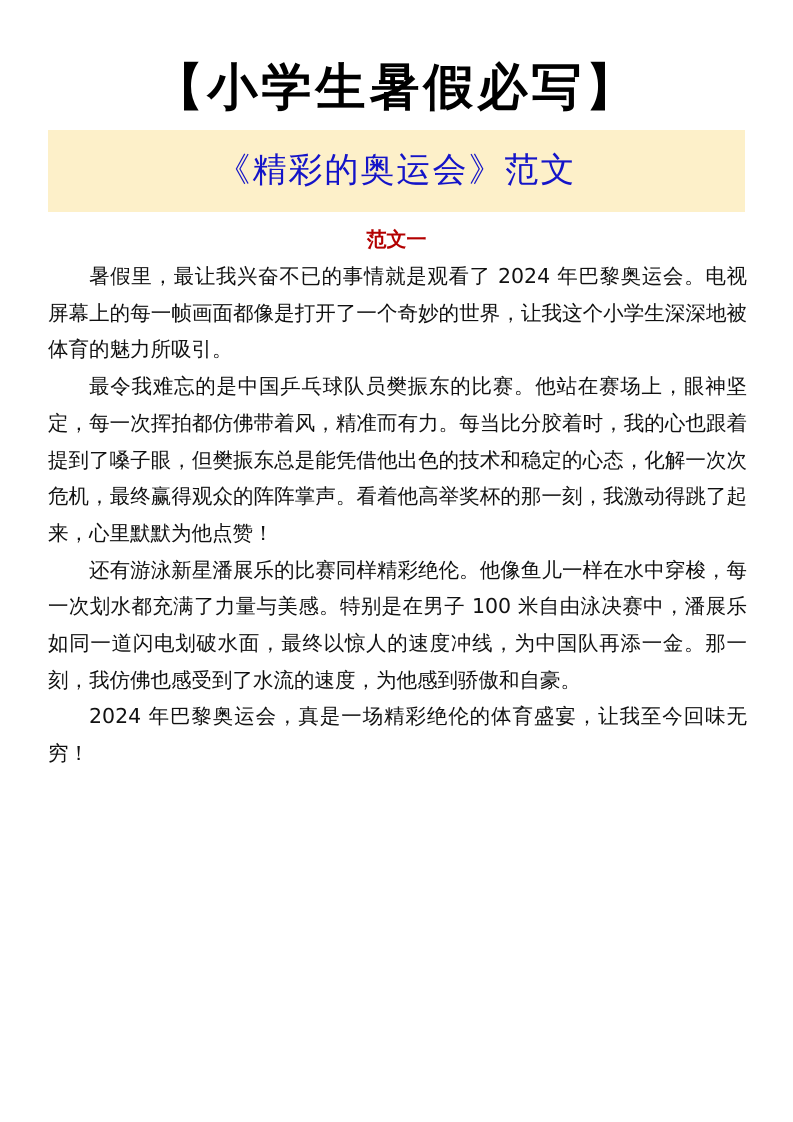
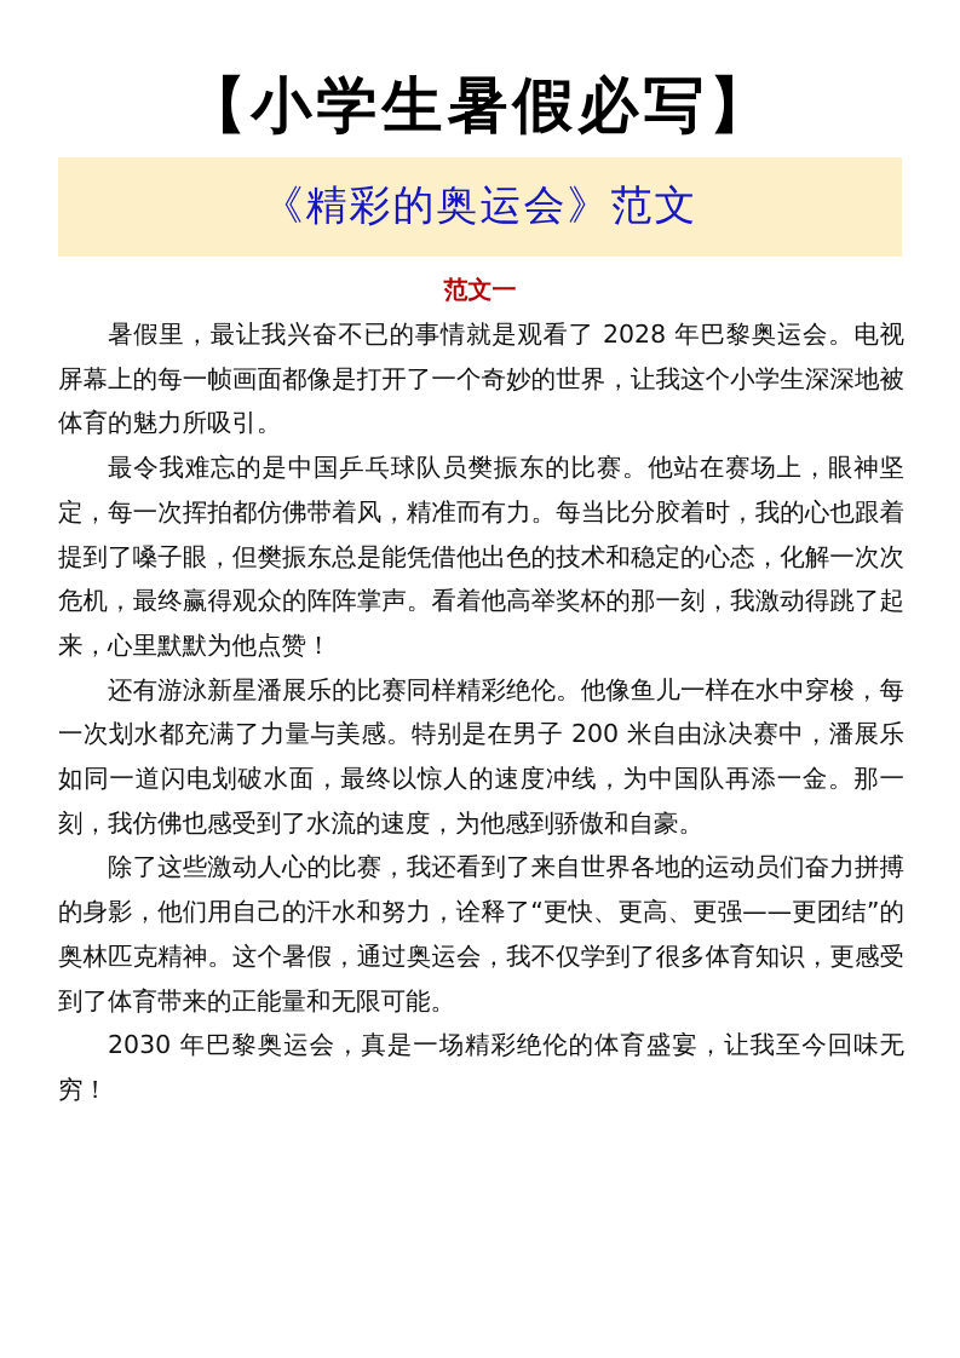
  【小学生暑假必写】
  《精彩的奥运会》范文
  范文一
- 暑假里，最让我兴奋不已的事情就是观看了 2024 年巴黎奥运会。电视屏幕上的每一帧画面都像是打开了一个奇妙的世界，让我这个小学生深深地被体育的魅力所吸引。
+ 暑假里，最让我兴奋不已的事情就是观看了 2028 年巴黎奥运会。电视屏幕上的每一帧画面都像是打开了一个奇妙的世界，让我这个小学生深深地被体育的魅力所吸引。
  最令我难忘的是中国乒乓球队员樊振东的比赛。他站在赛场上，眼神坚定，每一次挥拍都仿佛带着风，精准而有力。每当比分胶着时，我的心也跟着提到了嗓子眼，但樊振东总是能凭借他出色的技术和稳定的心态，化解一次次危机，最终赢得观众的阵阵掌声。看着他高举奖杯的那一刻，我激动得跳了起来，心里默默为他点赞！
- 还有游泳新星潘展乐的比赛同样精彩绝伦。他像鱼儿一样在水中穿梭，每一次划水都充满了力量与美感。特别是在男子 100 米自由泳决赛中，潘展乐如同一道闪电划破水面，最终以惊人的速度冲线，为中国队再添一金。那一刻，我仿佛也感受到了水流的速度，为他感到骄傲和自豪。
+ 还有游泳新星潘展乐的比赛同样精彩绝伦。他像鱼儿一样在水中穿梭，每一次划水都充满了力量与美感。特别是在男子 200 米自由泳决赛中，潘展乐如同一道闪电划破水面，最终以惊人的速度冲线，为中国队再添一金。那一刻，我仿佛也感受到了水流的速度，为他感到骄傲和自豪。
+ 除了这些激动人心的比赛，我还看到了来自世界各地的运动员们奋力拼搏的身影，他们用自己的汗水和努力，诠释了“更快、更高、更强——更团结”的奥林匹克精神。这个暑假，通过奥运会，我不仅学到了很多体育知识，更感受到了体育带来的正能量和无限可能。
- 2024 年巴黎奥运会，真是一场精彩绝伦的体育盛宴，让我至今回味无穷！
+ 2030 年巴黎奥运会，真是一场精彩绝伦的体育盛宴，让我至今回味无穷！
